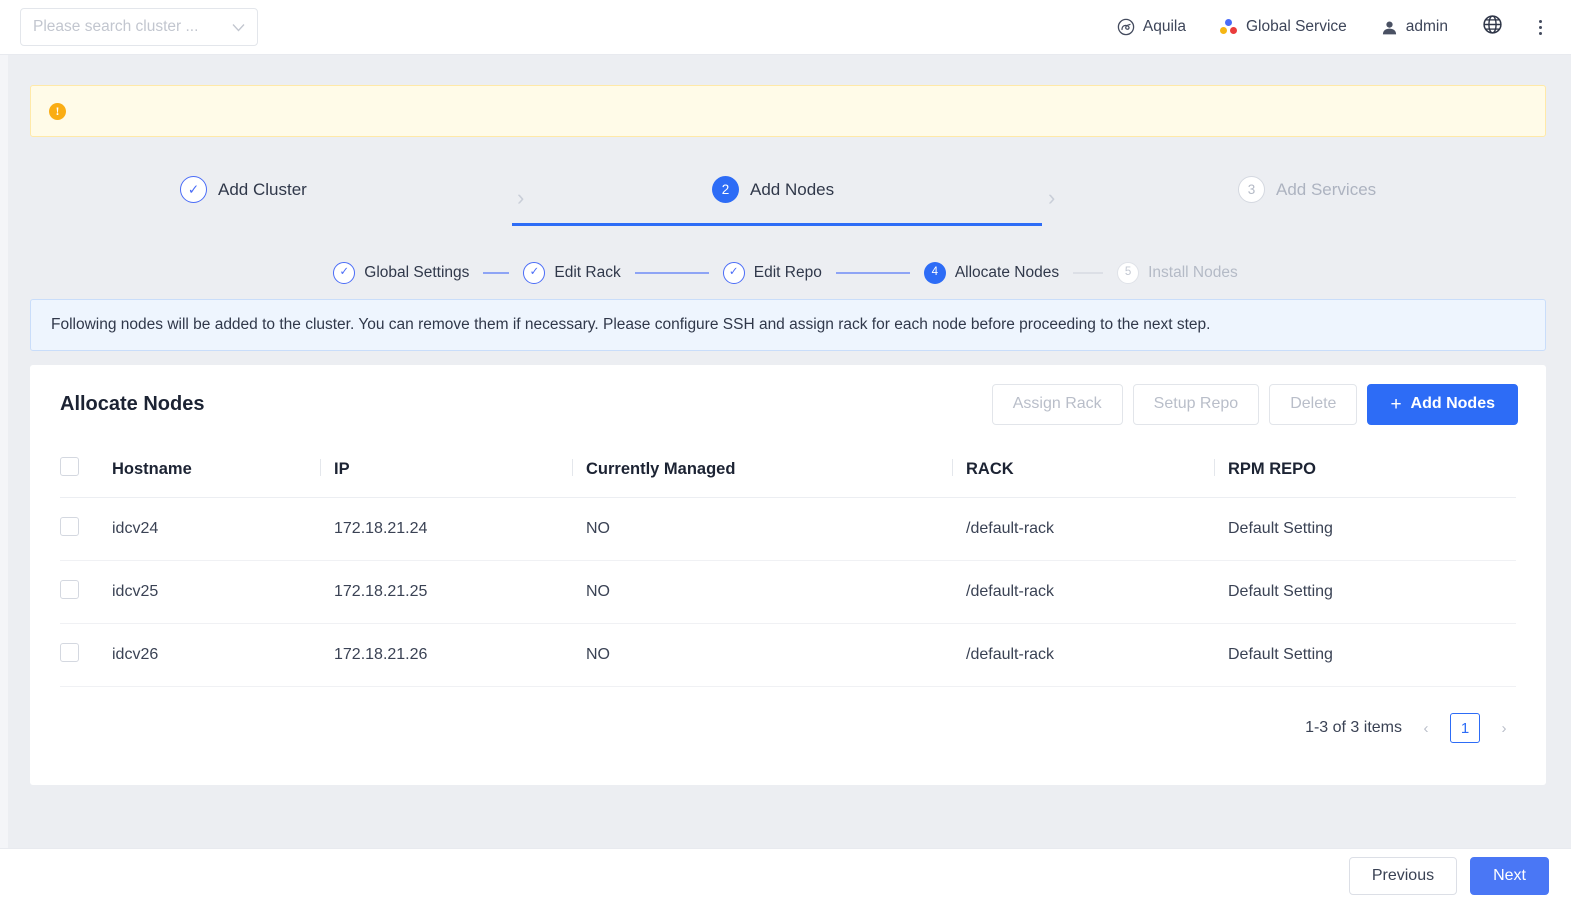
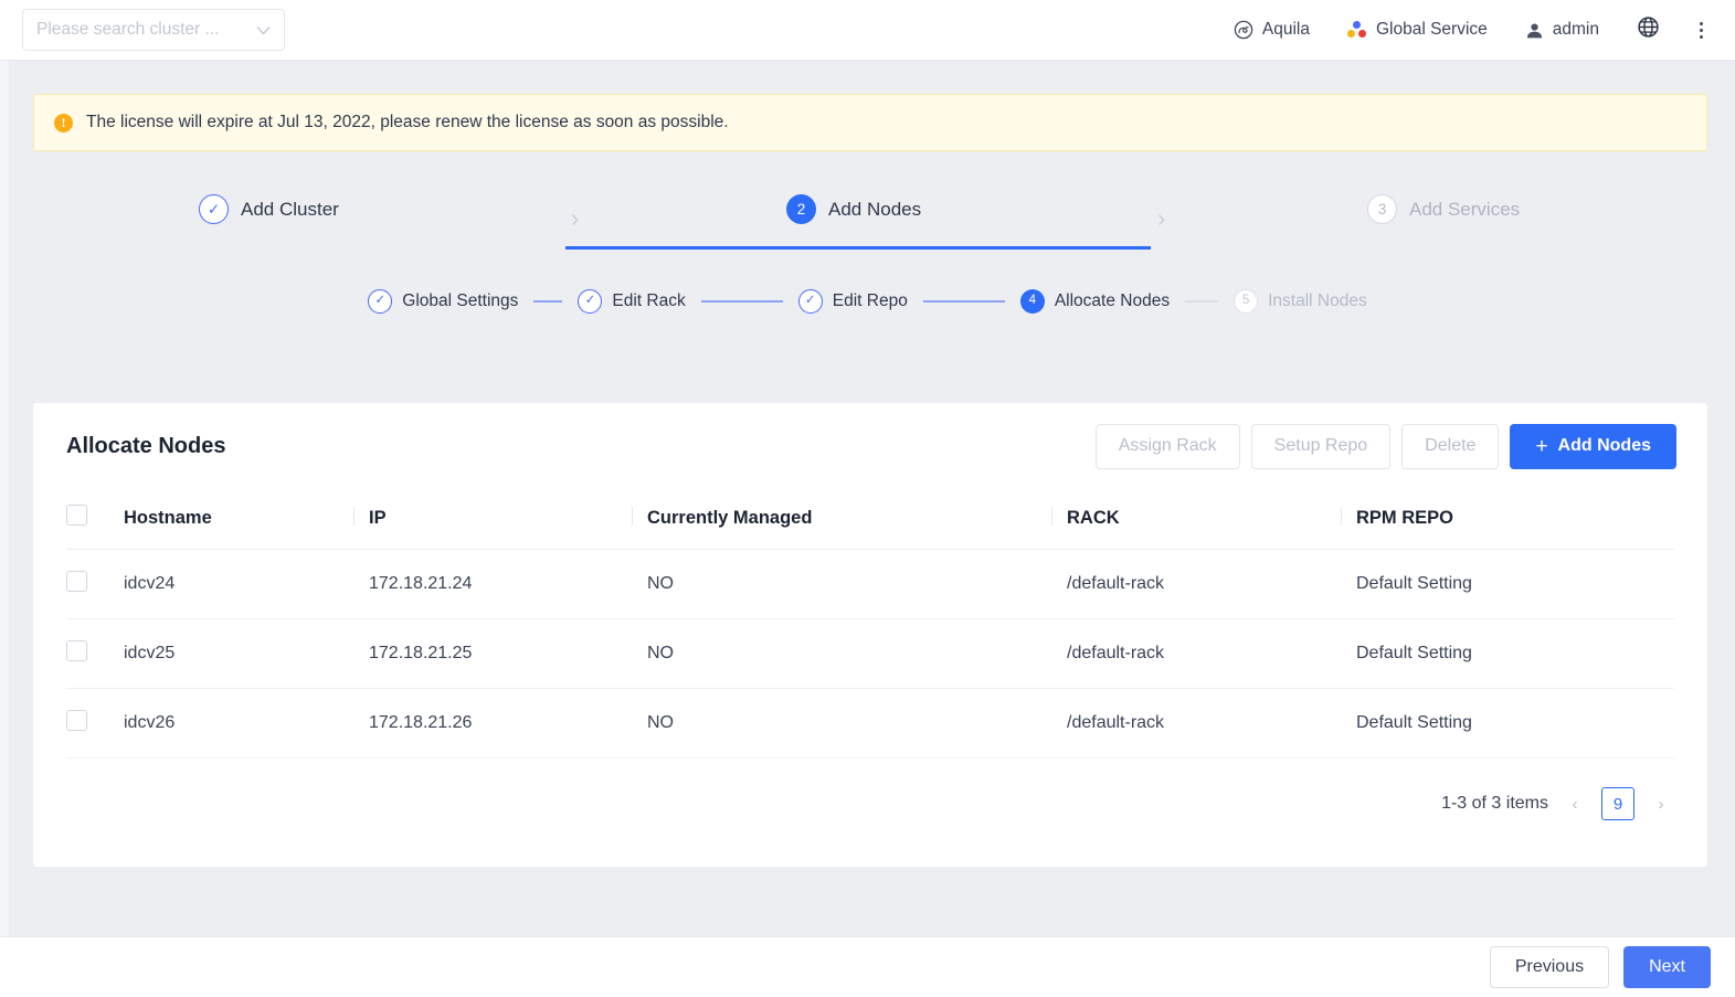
  Please search cluster ...
  Aquila
  Global Service
  admin
  !
+ The license will expire at Jul 13, 2022, please renew the license as soon as possible.
  ✓
  Add Cluster
  ›
  2
  Add Nodes
  ›
  3
  Add Services
  ✓
  Global Settings
  ✓
  Edit Rack
  ✓
  Edit Repo
  4
  Allocate Nodes
  5
  Install Nodes
- Following nodes will be added to the cluster. You can remove them if necessary. Please configure SSH and assign rack for each node before proceeding to the next step.
  Allocate Nodes
  Assign Rack
  Setup Repo
  Delete
  +
  Add Nodes
  	Hostname	IP	Currently Managed	RACK	RPM REPO
  	idcv24	172.18.21.24	NO	/default-rack	Default Setting
  	idcv25	172.18.21.25	NO	/default-rack	Default Setting
  	idcv26	172.18.21.26	NO	/default-rack	Default Setting
  1-3 of 3 items
  ‹
- 1
+ 9
  ›
  Previous
  Next
